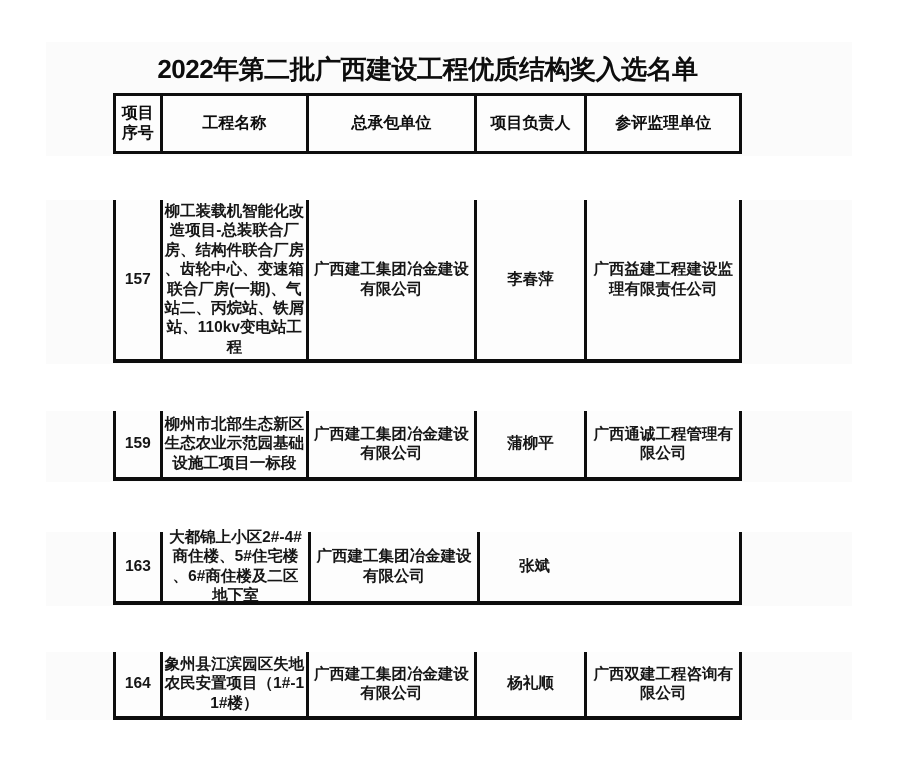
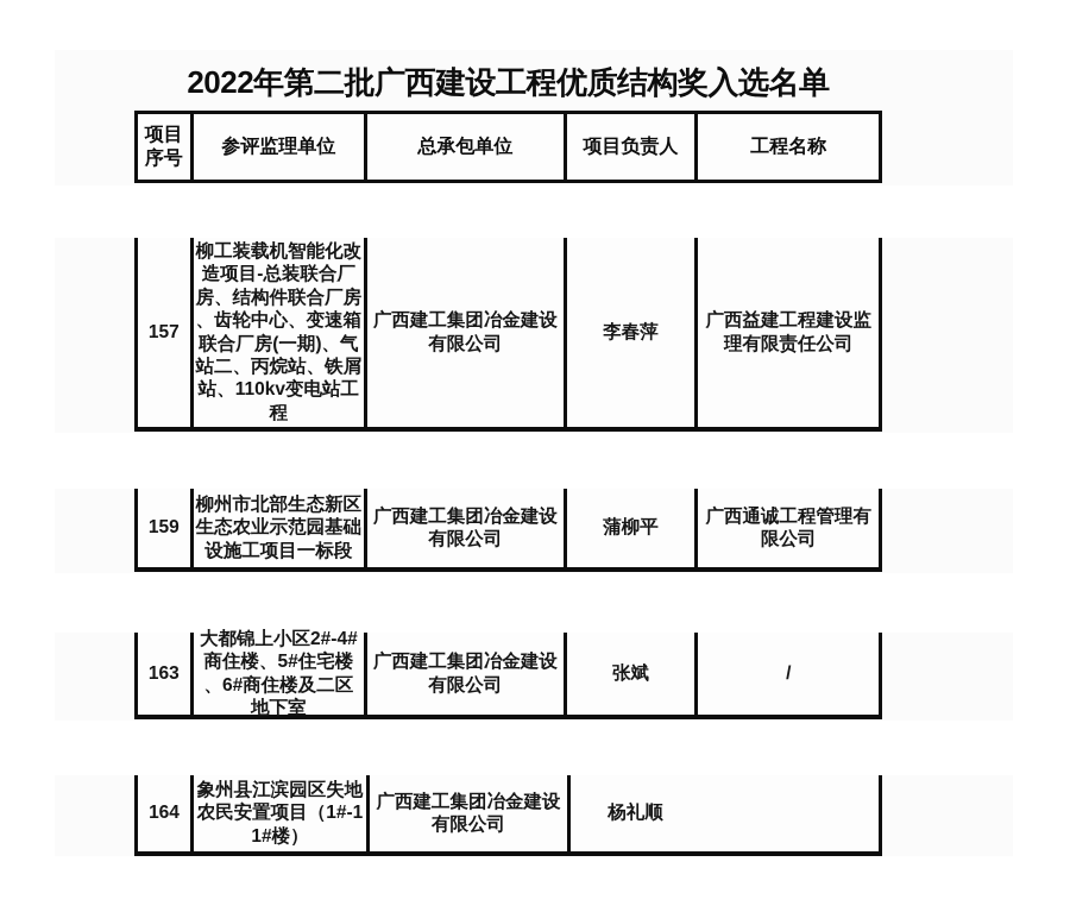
  2022年第二批广西建设工程优质结构奖入选名单
  项目序号
- 工程名称
+ 参评监理单位
  总承包单位
  项目负责人
- 参评监理单位
+ 工程名称
  157
  柳工装载机智能化改造项目-总装联合厂房、结构件联合厂房、齿轮中心、变速箱联合厂房(一期)、气站二、丙烷站、铁屑站、110kv变电站工程
  广西建工集团冶金建设有限公司
  李春萍
  广西益建工程建设监理有限责任公司
  159
  柳州市北部生态新区生态农业示范园基础设施工项目一标段
  广西建工集团冶金建设有限公司
  蒲柳平
  广西通诚工程管理有限公司
  163
  大都锦上小区2#-4#商住楼、5#住宅楼、6#商住楼及二区地下室
  广西建工集团冶金建设有限公司
  张斌
+ /
  164
  象州县江滨园区失地农民安置项目（1#-11#楼）
  广西建工集团冶金建设有限公司
  杨礼顺
- 广西双建工程咨询有限公司
